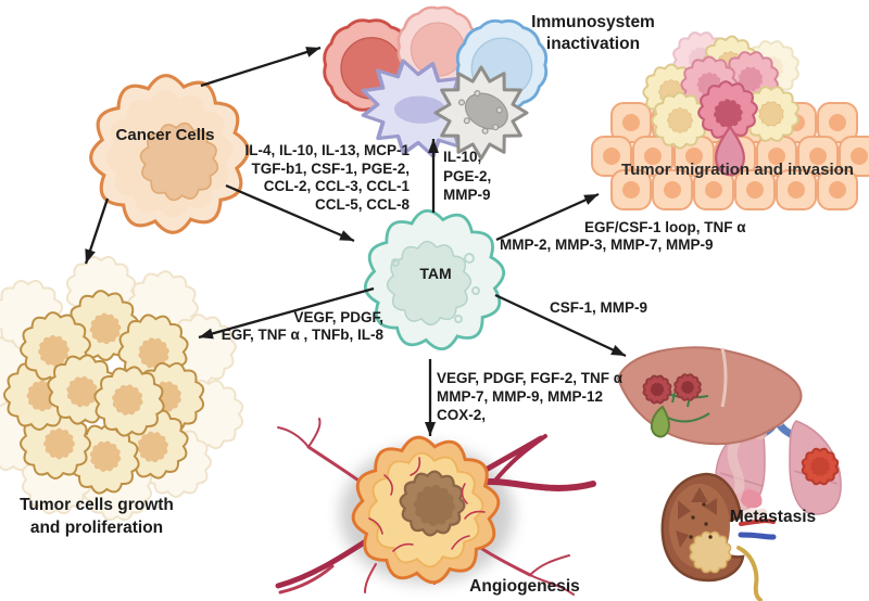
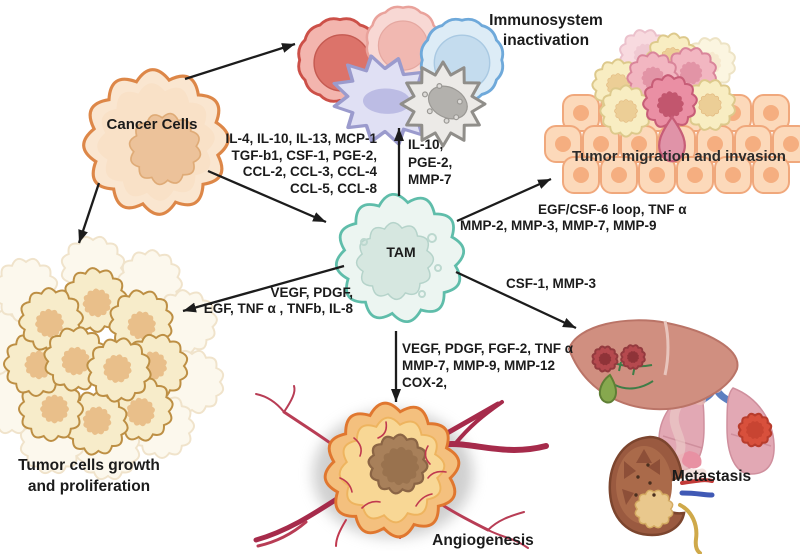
  Cancer Cells
  TAM
  Immunosystem
  inactivation
  Tumor migration and invasion
  Tumor cells growth
  and proliferation
  Angiogenesis
  Metastasis
  IL-4, IL-10, IL-13, MCP-1
  TGF-b1, CSF-1, PGE-2,
- CCL-2, CCL-3, CCL-1
+ CCL-2, CCL-3, CCL-4
  CCL-5, CCL-8
  IL-10,
  PGE-2,
- MMP-9
+ MMP-7
- EGF/CSF-1 loop, TNF α
+ EGF/CSF-6 loop, TNF α
  MMP-2, MMP-3, MMP-7, MMP-9
- CSF-1, MMP-9
+ CSF-1, MMP-3
  VEGF, PDGF, FGF-2, TNF α
  MMP-7, MMP-9, MMP-12
  COX-2,
  VEGF, PDGF,
  EGF, TNF α , TNFb, IL-8
